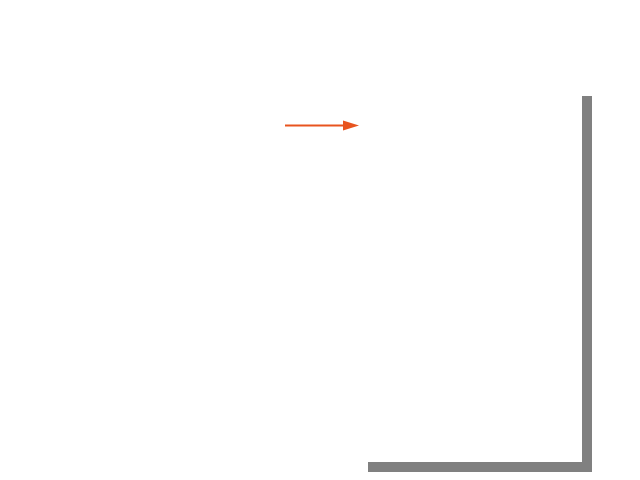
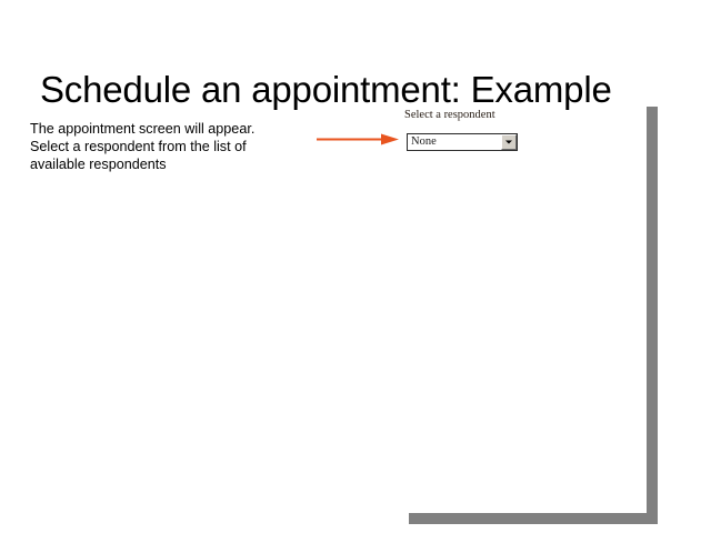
+ Schedule an appointment: Example
+ The appointment screen will appear. Select a respondent from the list of available respondents
+ Select a respondent
+ None
